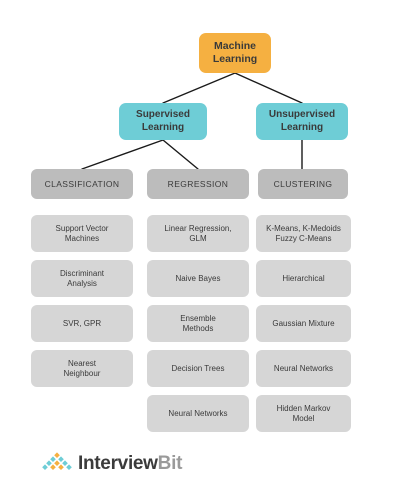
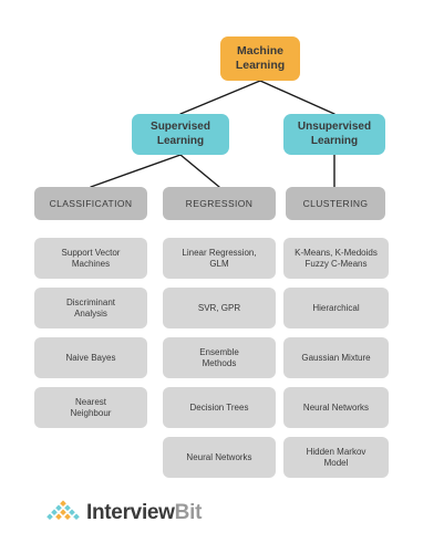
  Machine
  Learning
  Supervised
  Learning
  Unsupervised
  Learning
  CLASSIFICATION
  REGRESSION
  CLUSTERING
  Support Vector
  Machines
  Discriminant
  Analysis
- SVR, GPR
+ Naive Bayes
  Nearest
  Neighbour
  Linear Regression,
  GLM
- Naive Bayes
+ SVR, GPR
  Ensemble
  Methods
  Decision Trees
  Neural Networks
  K-Means, K-Medoids
  Fuzzy C-Means
  Hierarchical
  Gaussian Mixture
  Neural Networks
  Hidden Markov
  Model
  InterviewBit
